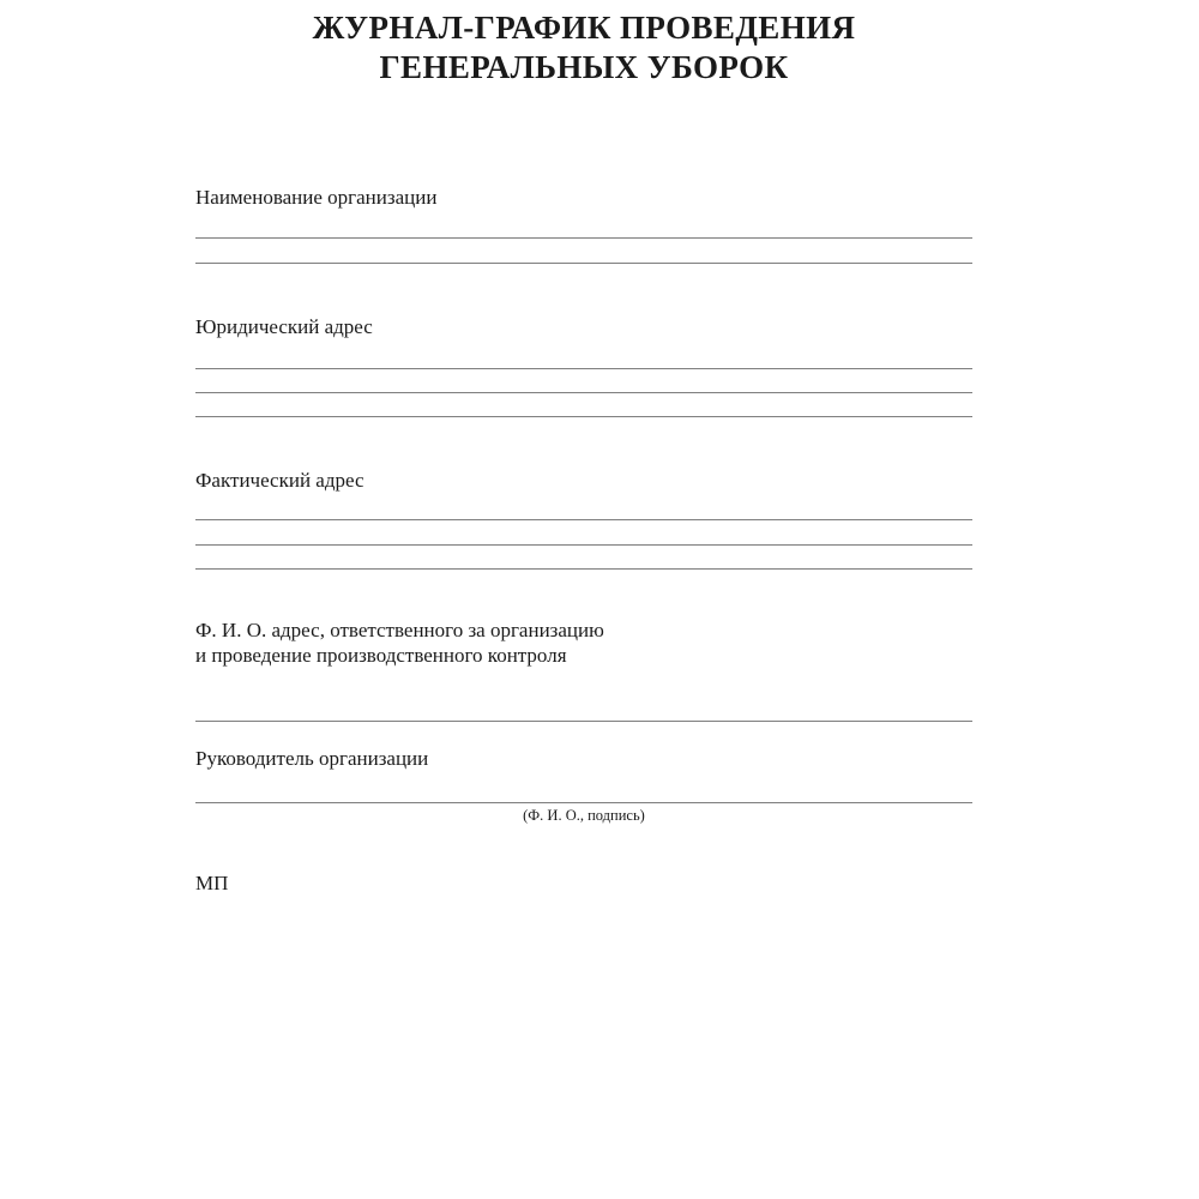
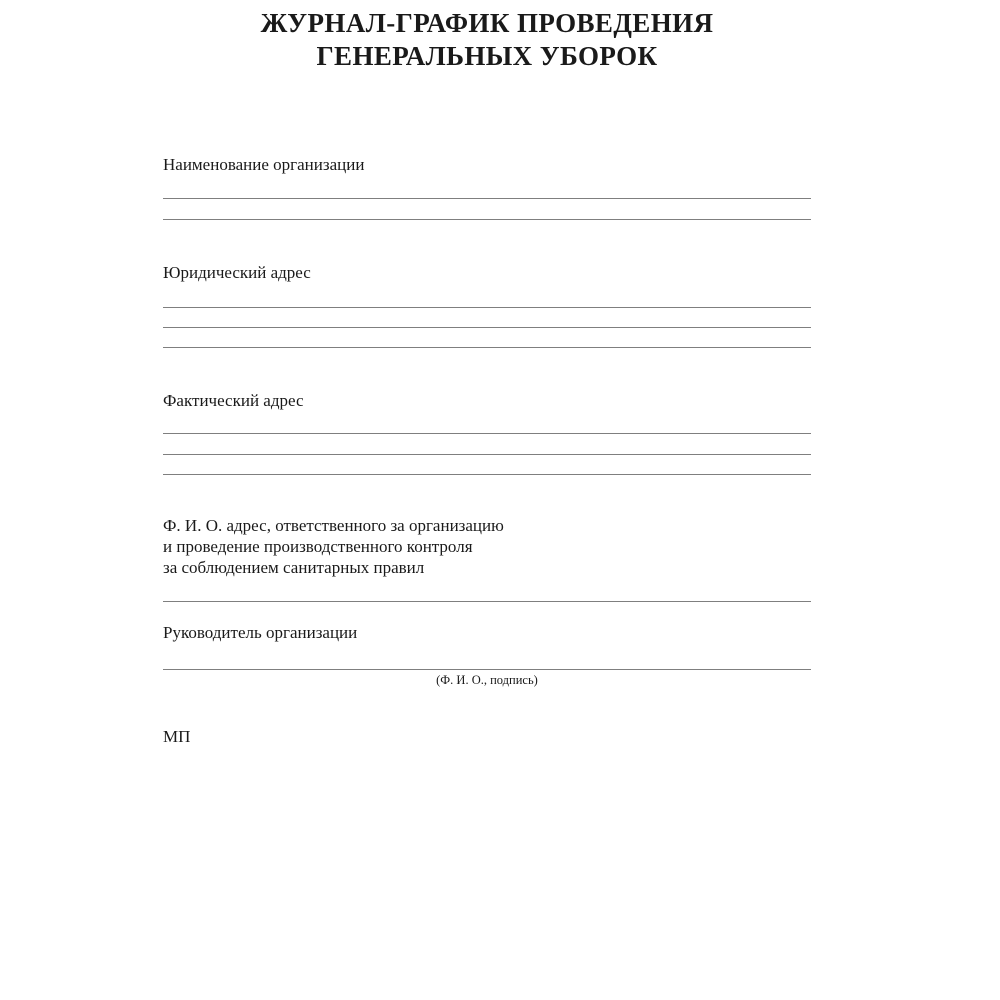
  ЖУРНАЛ-ГРАФИК ПРОВЕДЕНИЯ
  ГЕНЕРАЛЬНЫХ УБОРОК
  Наименование организации
  Юридический адрес
  Фактический адрес
  Ф. И. О. адрес, ответственного за организацию
  и проведение производственного контроля
+ за соблюдением санитарных правил
  Руководитель организации
  (Ф. И. О., подпись)
  МП
